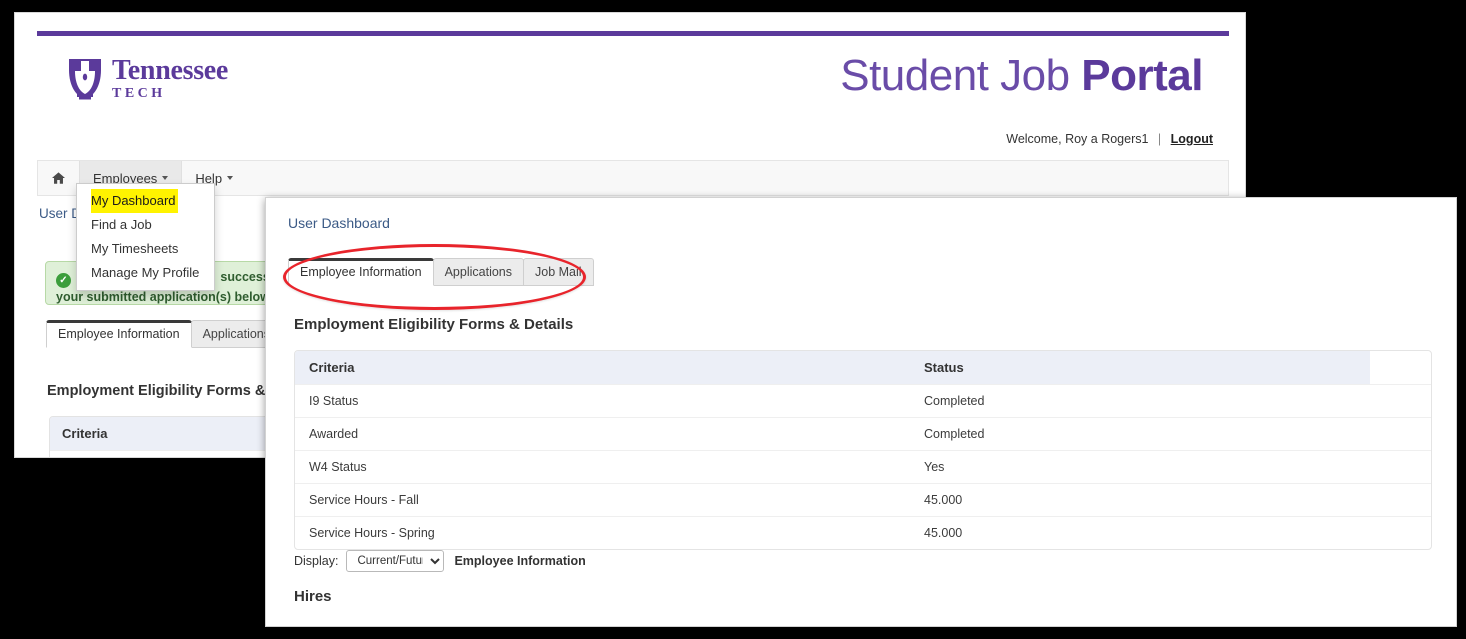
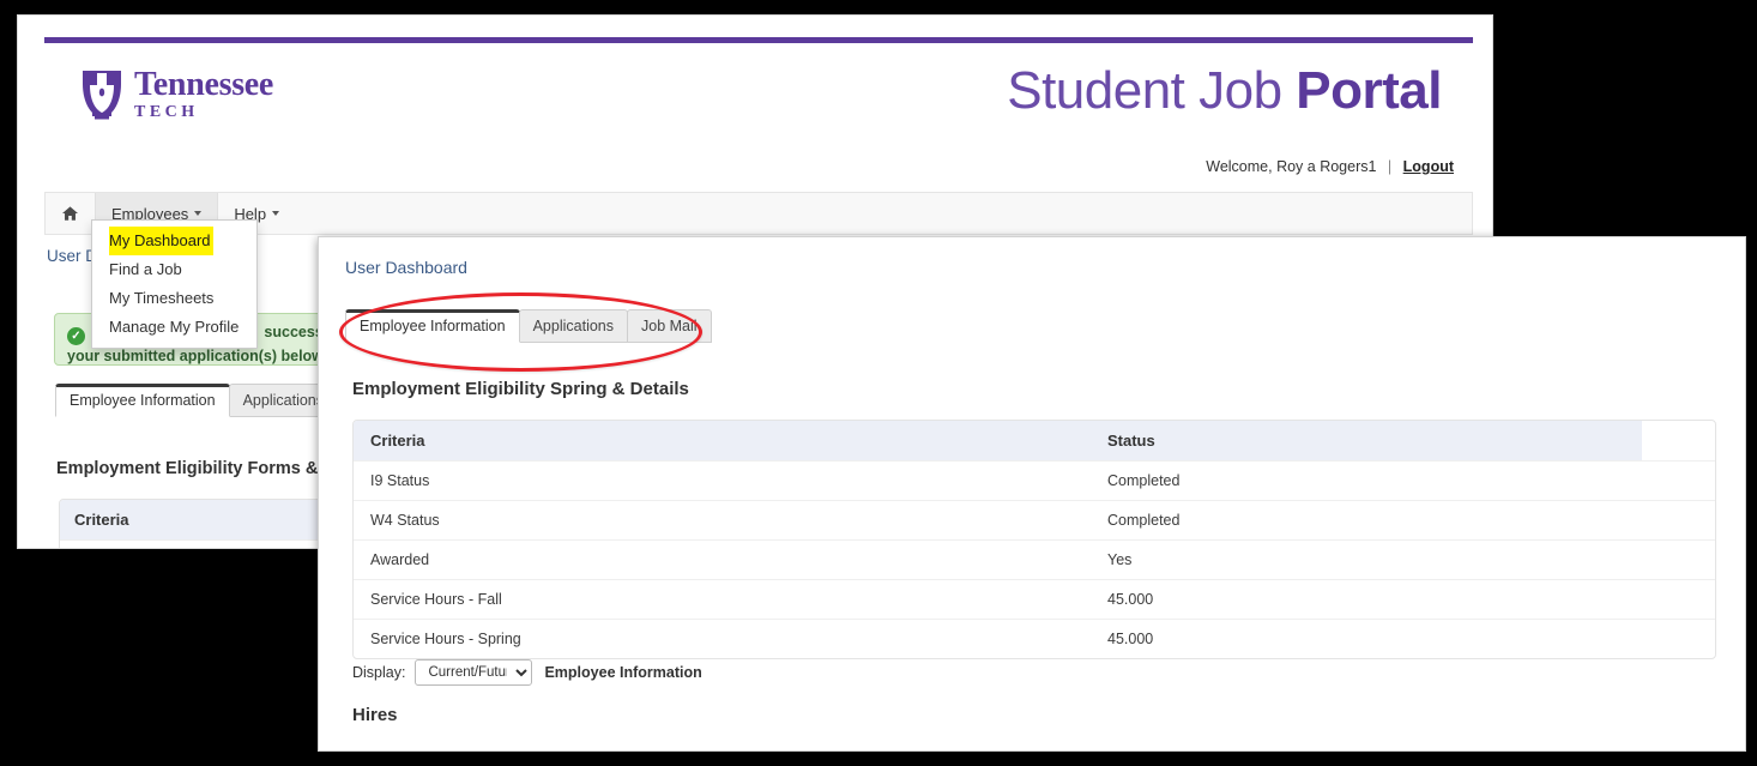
  Tennessee
  TECH
  Student Job Portal
  Welcome, Roy a Rogers1 | Logout
  Employees
  Help
  your submitted application(s) belo
  Employee Information
  Application
  Employment Eligibility Forms &
  Criteria
  User Dashboard
  Employee Information
  Applications
  Job Mail
- Employment Eligibility Forms & Details
+ Employment Eligibility Spring & Details
  Criteria
  Status
  I9 Status
  Completed
- Awarded
+ W4 Status
  Completed
- W4 Status
+ Awarded
  Yes
  Service Hours - Fall
  45.000
  Service Hours - Spring
  45.000
  Display:
  Current/Futu
  Employee Information
  Hires
  My Dashboard
  Find a Job
  My Timesheets
  Manage My Profile
